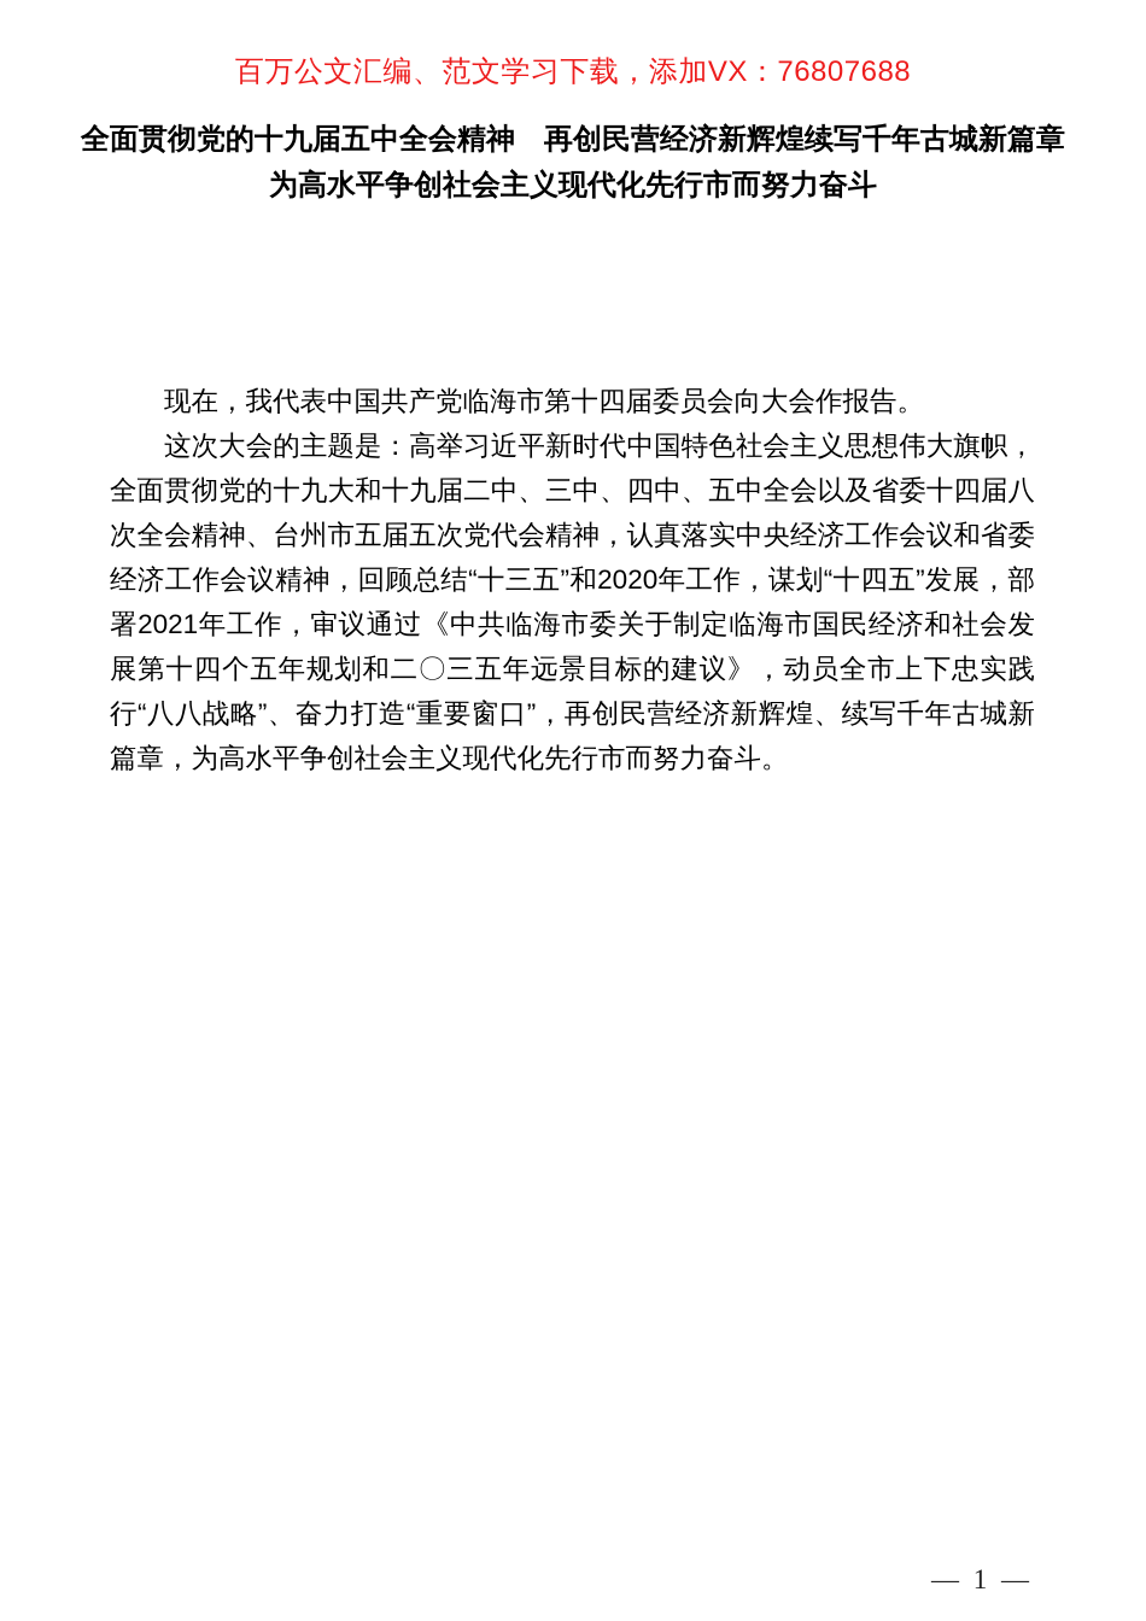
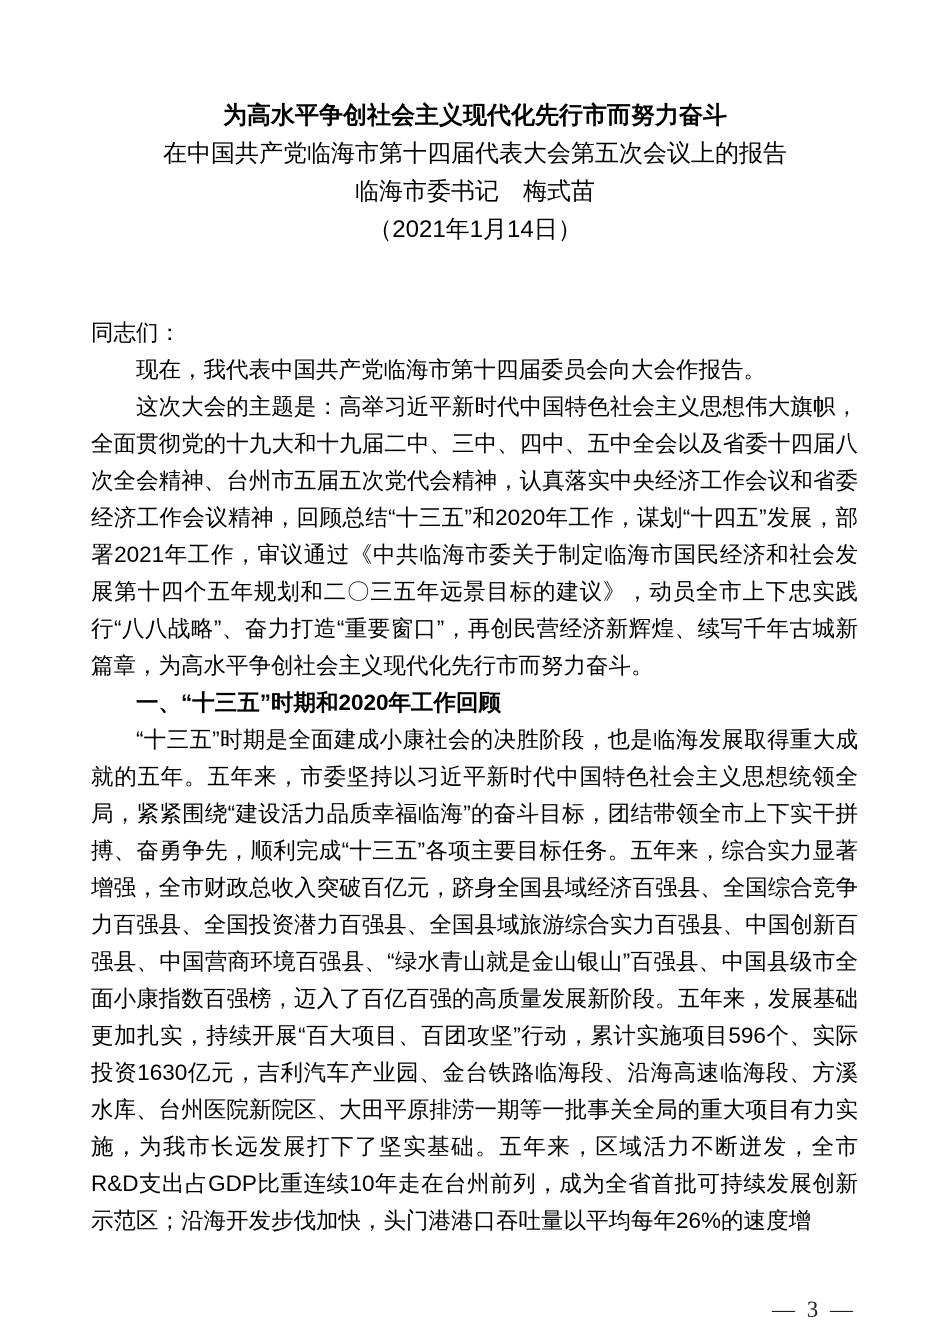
- 百万公文汇编、范文学习下载，添加VX：76807688
- 全面贯彻党的十九届五中全会精神 再创民营经济新辉煌续写千年古城新篇章
  为高水平争创社会主义现代化先行市而努力奋斗
+ 在中国共产党临海市第十四届代表大会第五次会议上的报告
+ 临海市委书记 梅式苗
+ （2021年1月14日）
+ 同志们：
  现在，我代表中国共产党临海市第十四届委员会向大会作报告。
  这次大会的主题是：高举习近平新时代中国特色社会主义思想伟大旗帜，全面贯彻党的十九大和十九届二中、三中、四中、五中全会以及省委十四届八次全会精神、台州市五届五次党代会精神，认真落实中央经济工作会议和省委经济工作会议精神，回顾总结“十三五”和2020年工作，谋划“十四五”发展，部署2021年工作，审议通过《中共临海市委关于制定临海市国民经济和社会发展第十四个五年规划和二〇三五年远景目标的建议》，动员全市上下忠实践行“八八战略”、奋力打造“重要窗口”，再创民营经济新辉煌、续写千年古城新篇章，为高水平争创社会主义现代化先行市而努力奋斗。
+ 一、“十三五”时期和2020年工作回顾
+ “十三五”时期是全面建成小康社会的决胜阶段，也是临海发展取得重大成就的五年。五年来，市委坚持以习近平新时代中国特色社会主义思想统领全局，紧紧围绕“建设活力品质幸福临海”的奋斗目标，团结带领全市上下实干拼搏、奋勇争先，顺利完成“十三五”各项主要目标任务。五年来，综合实力显著增强，全市财政总收入突破百亿元，跻身全国县域经济百强县、全国综合竞争力百强县、全国投资潜力百强县、全国县域旅游综合实力百强县、中国创新百强县、中国营商环境百强县、“绿水青山就是金山银山”百强县、中国县级市全面小康指数百强榜，迈入了百亿百强的高质量发展新阶段。五年来，发展基础更加扎实，持续开展“百大项目、百团攻坚”行动，累计实施项目596个、实际投资1630亿元，吉利汽车产业园、金台铁路临海段、沿海高速临海段、方溪水库、台州医院新院区、大田平原排涝一期等一批事关全局的重大项目有力实施，为我市长远发展打下了坚实基础。五年来，区域活力不断迸发，全市R&D支出占GDP比重连续10年走在台州前列，成为全省首批可持续发展创新示范区；沿海开发步伐加快，头门港港口吞吐量以平均每年26%的速度增
- — 1 —
+ — 3 —
